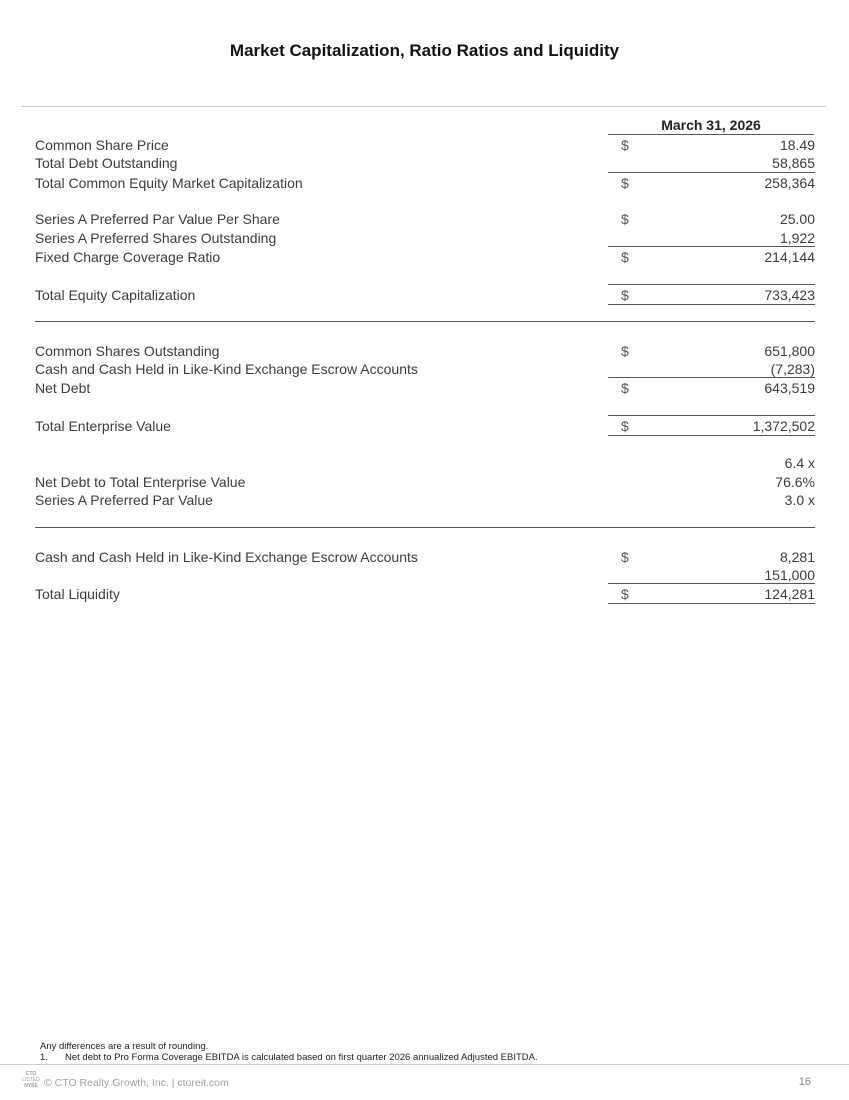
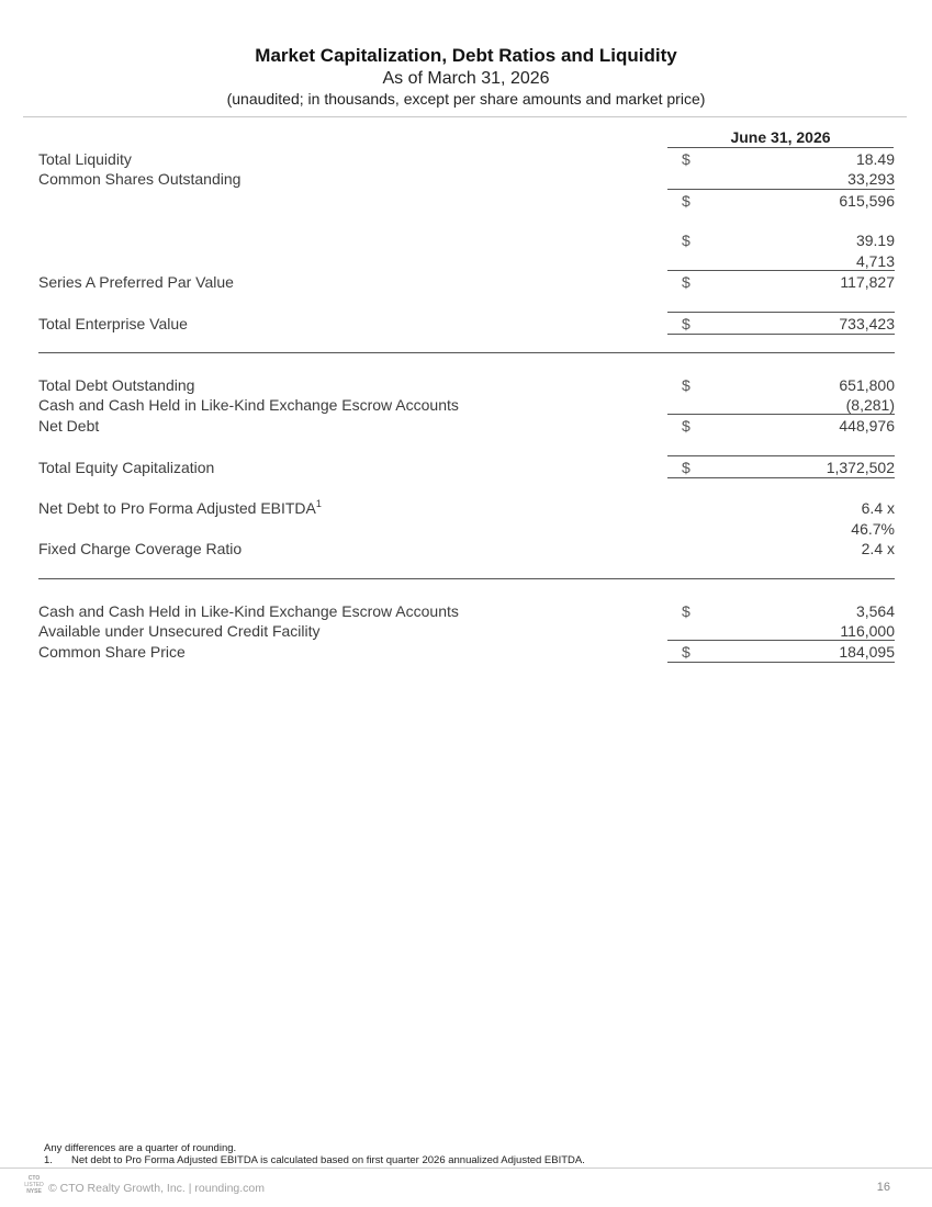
- Market Capitalization, Ratio Ratios and Liquidity
+ Market Capitalization, Debt Ratios and Liquidity
+ As of March 31, 2026
+ (unaudited; in thousands, except per share amounts and market price)
- March 31, 2026
+ June 31, 2026
- Common Share Price
+ Total Liquidity
  $
  18.49
- Total Debt Outstanding
+ Common Shares Outstanding
- 58,865
+ 33,293
- Total Common Equity Market Capitalization
  $
- 258,364
+ 615,596
- Series A Preferred Par Value Per Share
  $
- 25.00
+ 39.19
- Series A Preferred Shares Outstanding
- 1,922
+ 4,713
- Fixed Charge Coverage Ratio
+ Series A Preferred Par Value
  $
- 214,144
+ 117,827
- Total Equity Capitalization
+ Total Enterprise Value
  $
  733,423
- Common Shares Outstanding
+ Total Debt Outstanding
  $
  651,800
  Cash and Cash Held in Like-Kind Exchange Escrow Accounts
- (7,283)
+ (8,281)
  Net Debt
  $
- 643,519
+ 448,976
- Total Enterprise Value
+ Total Equity Capitalization
  $
  1,372,502
+ Net Debt to Pro Forma Adjusted EBITDA1
  6.4 x
- Net Debt to Total Enterprise Value
- 76.6%
+ 46.7%
- Series A Preferred Par Value
+ Fixed Charge Coverage Ratio
- 3.0 x
+ 2.4 x
  Cash and Cash Held in Like-Kind Exchange Escrow Accounts
  $
- 8,281
+ 3,564
+ Available under Unsecured Credit Facility
- 151,000
+ 116,000
- Total Liquidity
+ Common Share Price
  $
- 124,281
+ 184,095
- Any differences are a result of rounding.
+ Any differences are a quarter of rounding.
- 1. Net debt to Pro Forma Coverage EBITDA is calculated based on first quarter 2026 annualized Adjusted EBITDA.
+ 1. Net debt to Pro Forma Adjusted EBITDA is calculated based on first quarter 2026 annualized Adjusted EBITDA.
- © CTO Realty Growth, Inc. | ctoreit.com
+ © CTO Realty Growth, Inc. | rounding.com
  16
